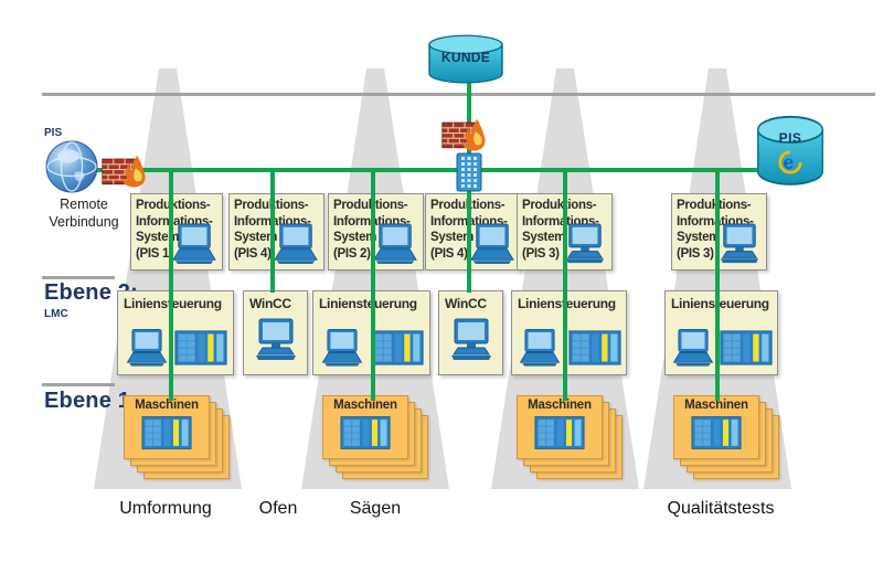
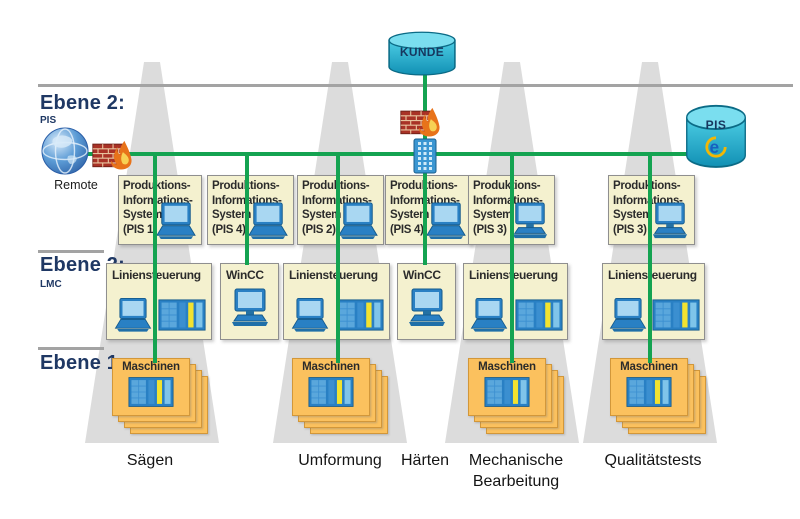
+ Ebene 2:
  PIS
  Ebene
  LMC
  Ebene
  Remote
- Verbindung
  KUNDE
  PIS
  e
  Produktions-
  Inforations-
  System
  (PIS 1
  Linienseuerung
  Maschinen
  Produtions-
  Informations-
  Syste
  (PIS 4)
  WinCC
  Produtions-
  Informtions-
  Syste
  (PIS 2)
  Linienstuerung
  Maschinen
  Produtions-
  Informations-
  Syste
  (PIS 4)
  WinCC
  Produkions-
  Informtions-
  System
  (PIS 3)
  Linienseuerung
  Maschinen
  Produtions-
  Informtions-
  Syste
  (PIS 3)
  Linienseuerung
  Maschinen
- Umformung
+ Sägen
- Ofen
- Sägen
+ Umformung
+ Härten
+ Mechanische Bearbeitung
  Qualitätstests
